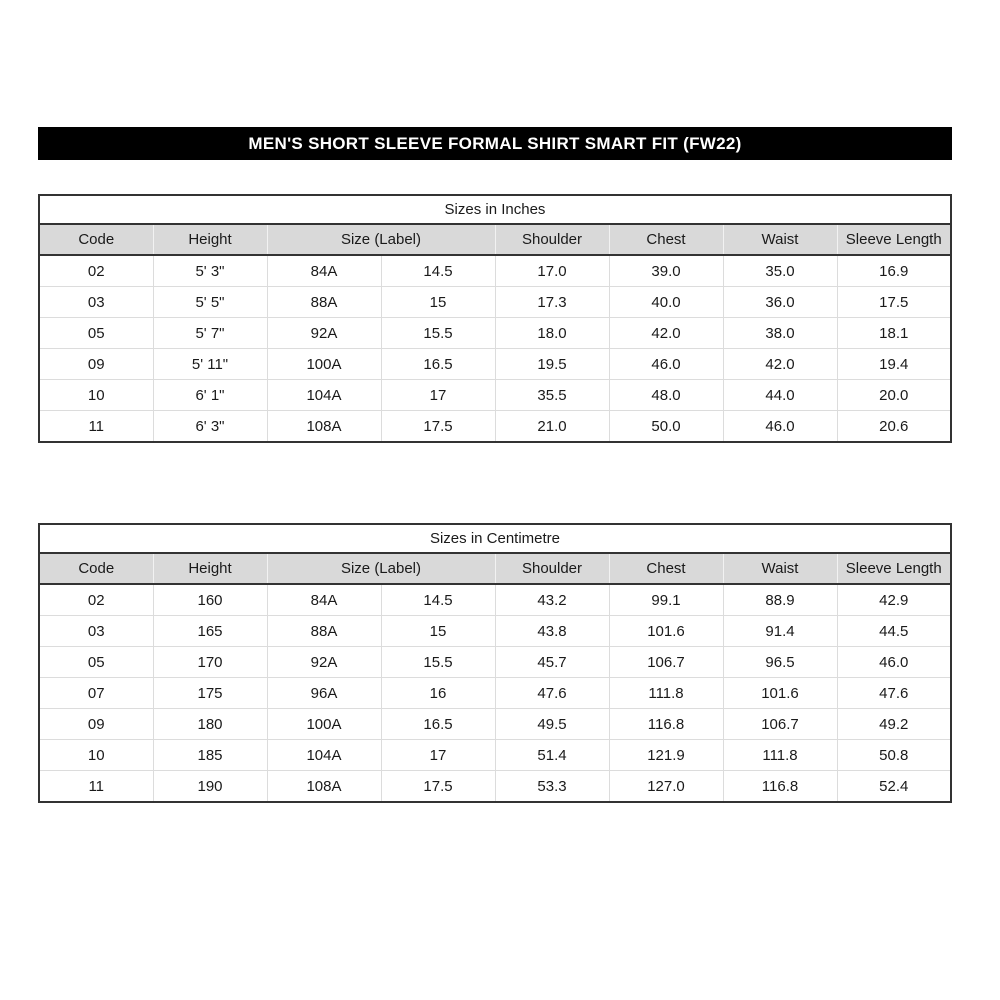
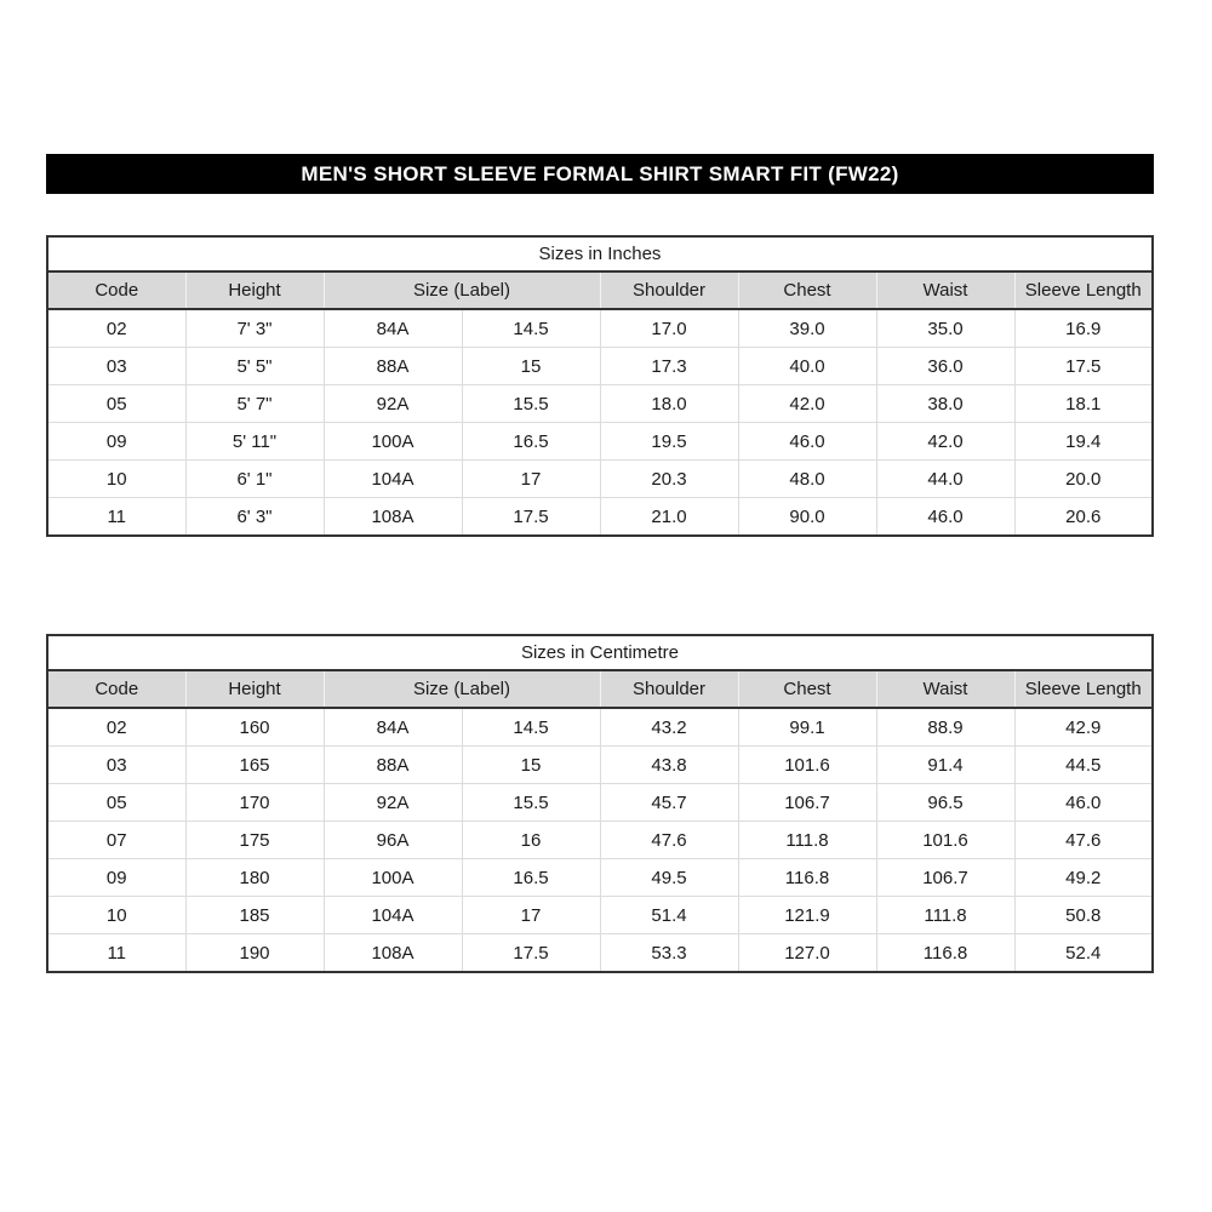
  MEN'S SHORT SLEEVE FORMAL SHIRT SMART FIT (FW22)
  Sizes in Inches
  Code	Height	Size (Label)	Shoulder	Chest	Waist	Sleeve Length
- 02	5' 3"	84A	14.5	17.0	39.0	35.0	16.9
+ 02	7' 3"	84A	14.5	17.0	39.0	35.0	16.9
  03	5' 5"	88A	15	17.3	40.0	36.0	17.5
  05	5' 7"	92A	15.5	18.0	42.0	38.0	18.1
  09	5' 11"	100A	16.5	19.5	46.0	42.0	19.4
- 10	6' 1"	104A	17	35.5	48.0	44.0	20.0
+ 10	6' 1"	104A	17	20.3	48.0	44.0	20.0
- 11	6' 3"	108A	17.5	21.0	50.0	46.0	20.6
+ 11	6' 3"	108A	17.5	21.0	90.0	46.0	20.6
  Sizes in Centimetre
  Code	Height	Size (Label)	Shoulder	Chest	Waist	Sleeve Length
  02	160	84A	14.5	43.2	99.1	88.9	42.9
  03	165	88A	15	43.8	101.6	91.4	44.5
  05	170	92A	15.5	45.7	106.7	96.5	46.0
  07	175	96A	16	47.6	111.8	101.6	47.6
  09	180	100A	16.5	49.5	116.8	106.7	49.2
  10	185	104A	17	51.4	121.9	111.8	50.8
  11	190	108A	17.5	53.3	127.0	116.8	52.4
